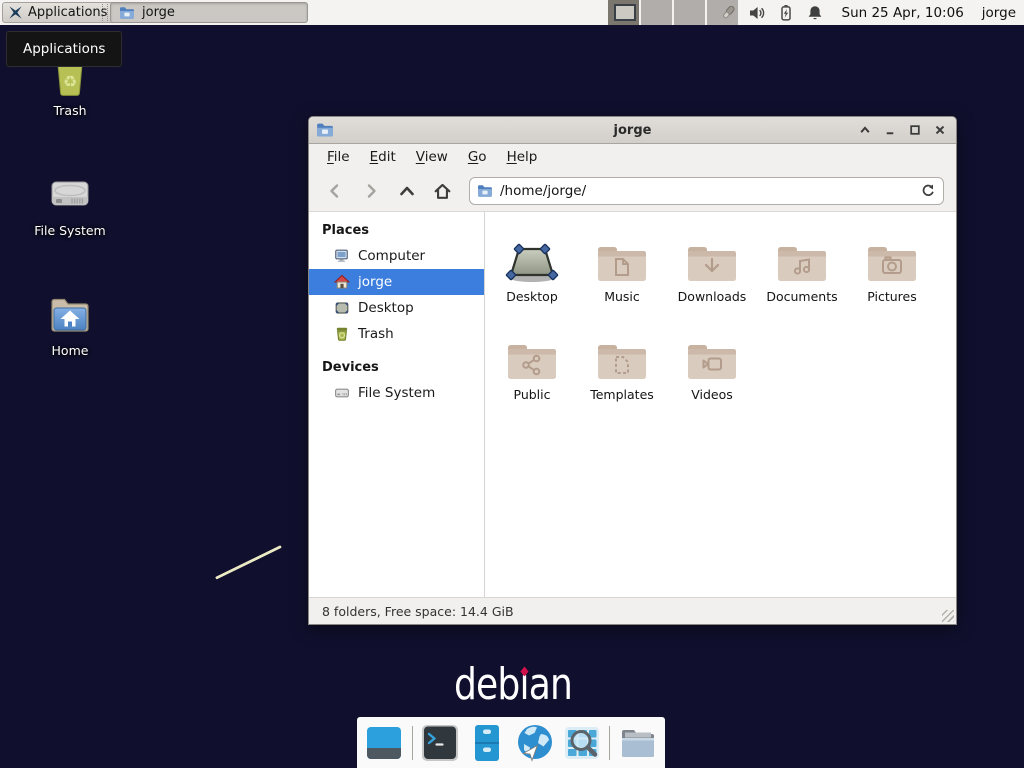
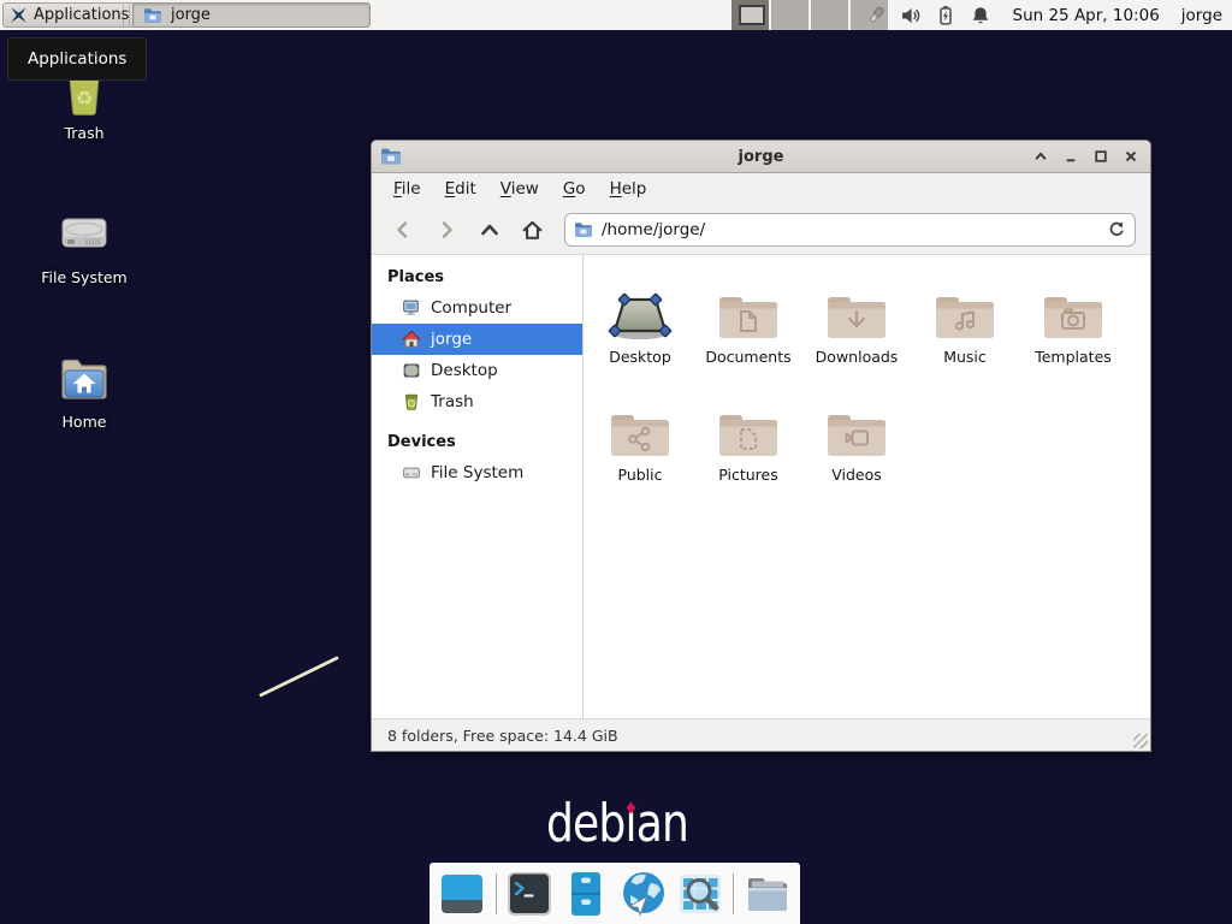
  Applications
  jorge
  Sun 25 Apr, 10:06
  jorge
  Applications
  ♻
  Trash
  File System
  Home
  jorge
  File
  Edit
  View
  Go
  Help
  /home/jorge/
  Places
  Computer
  jorge
  Desktop
  Trash
  Devices
  File System
  Desktop
- Music
+ Documents
  Downloads
- Documents
+ Music
- Pictures
+ Templates
  Public
- Templates
+ Pictures
  Videos
  8 folders, Free space: 14.4 GiB
  deb
  ı
  an
